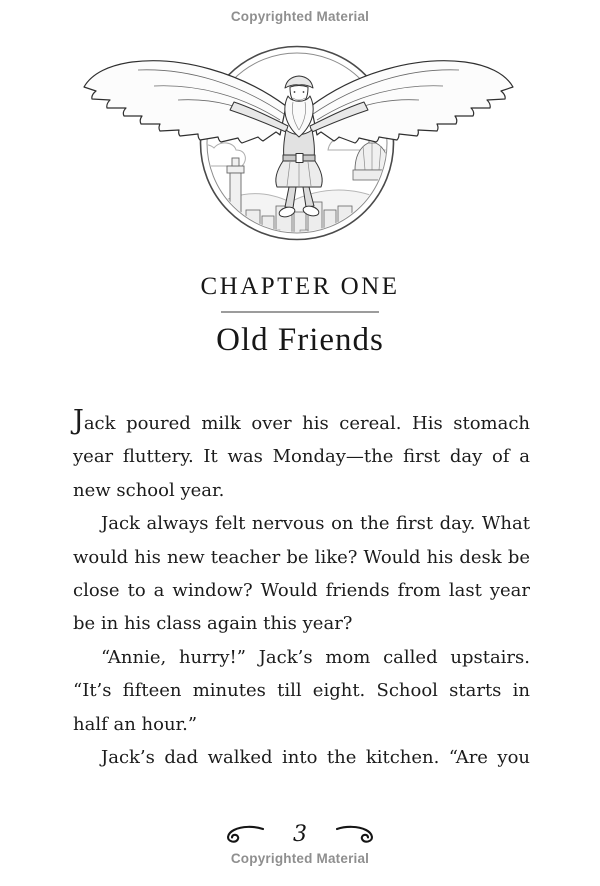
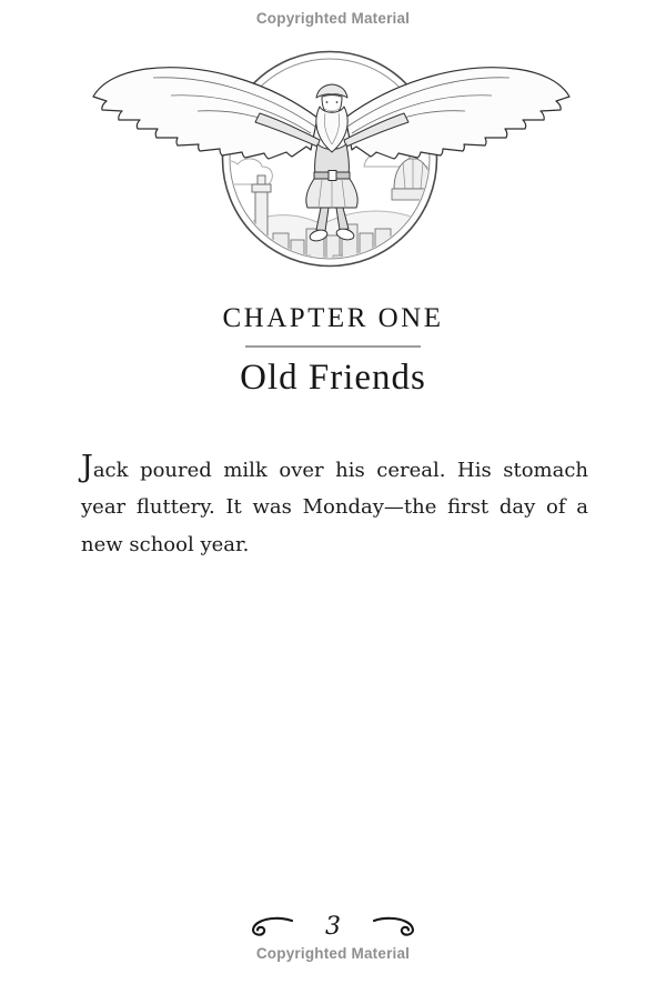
  Copyrighted Material
  CHAPTER ONE
  Old Friends
  Jack poured milk over his cereal. His stomach year fluttery. It was Monday—the first day of a new school year.
- Jack always felt nervous on the first day. What would his new teacher be like? Would his desk be close to a window? Would friends from last year be in his class again this year?
- “Annie, hurry!” Jack’s mom called upstairs. “It’s fifteen minutes till eight. School starts in half an hour.”
- Jack’s dad walked into the kitchen. “Are you
  3
  Copyrighted Material
